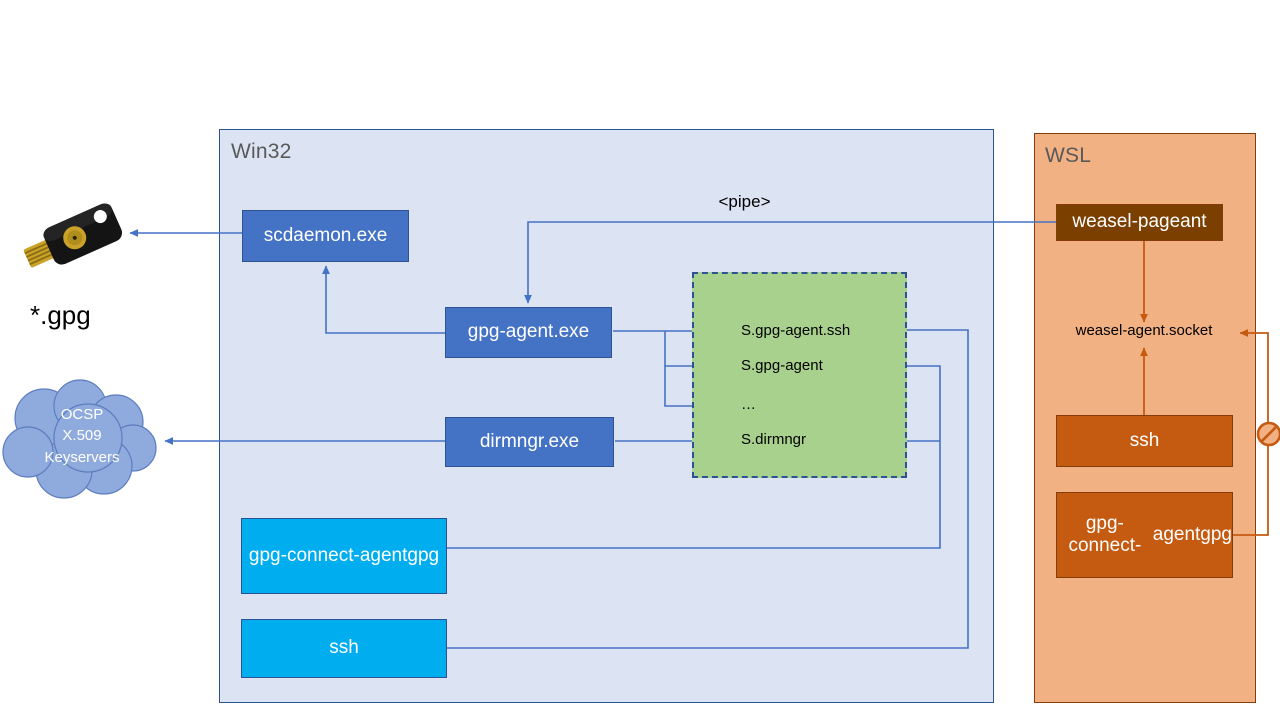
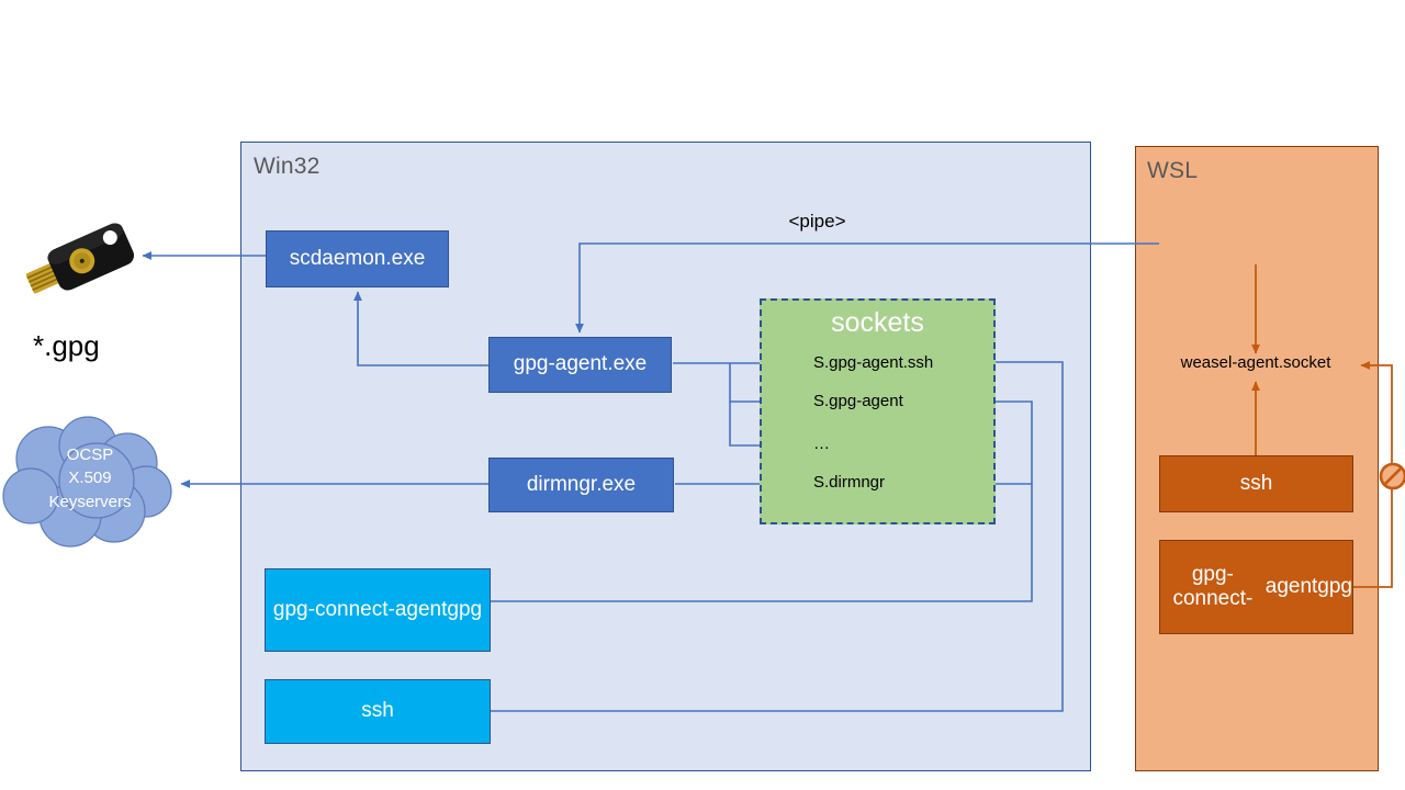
  Win32
  WSL
  *.gpg
  OCSP
  X.509
  Keyservers
+ sockets
  S.gpg-agent.ssh
  S.gpg-agent
  …
  S.dirmngr
  scdaemon.exe
  gpg-agent.exe
  dirmngr.exe
  gpg-connect-agent
  gpg
  ssh
  <pipe>
- weasel-pageant
  weasel-agent.socket
  ssh
  gpg-connect-
  agent
  gpg
